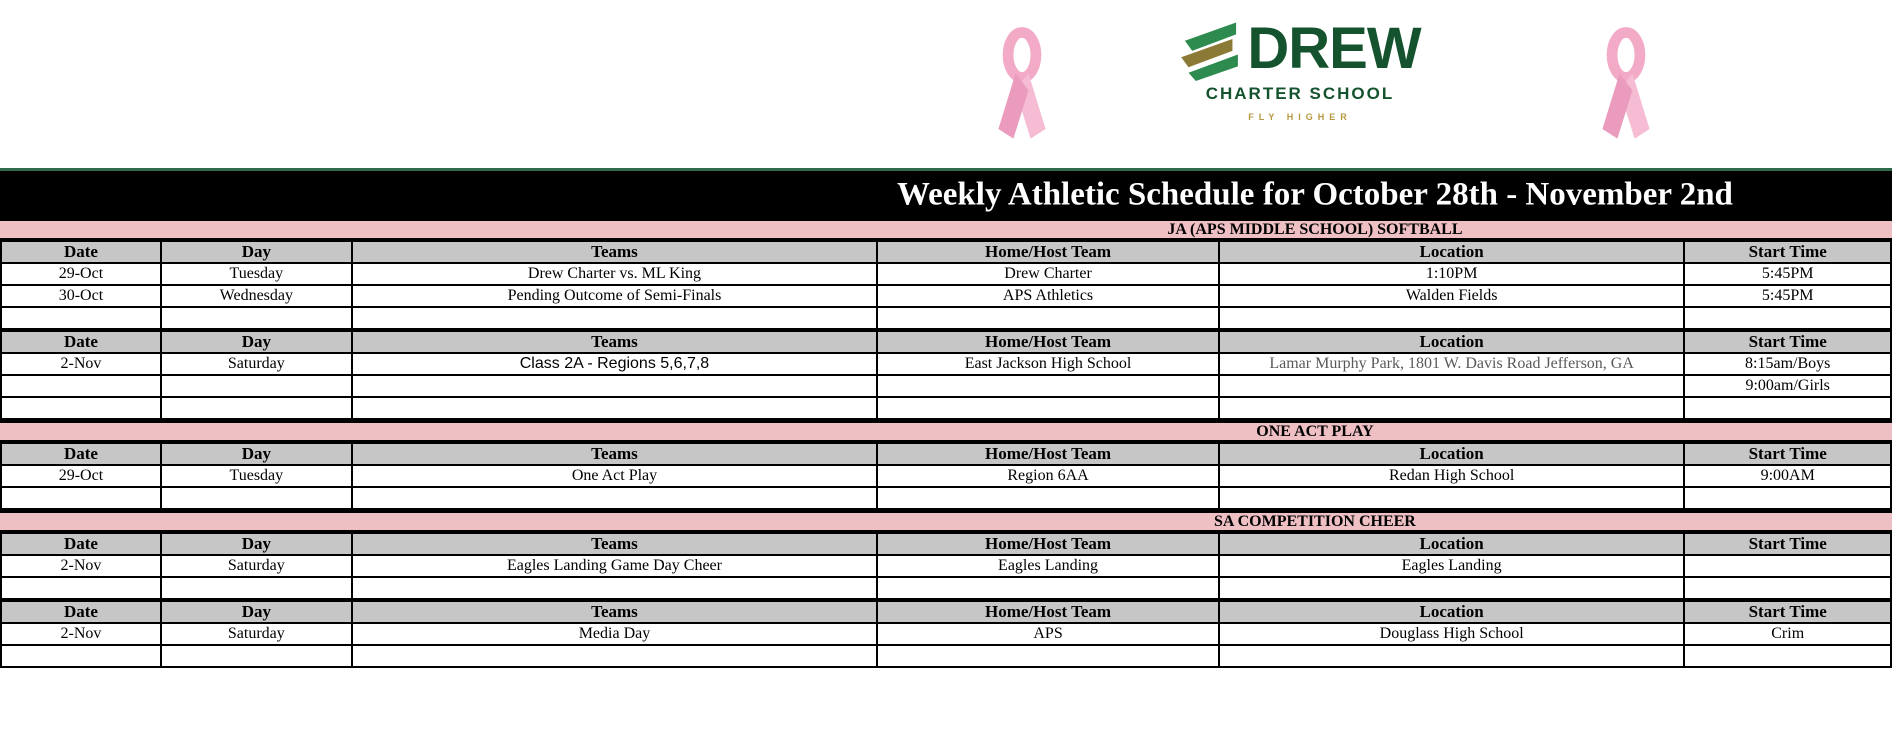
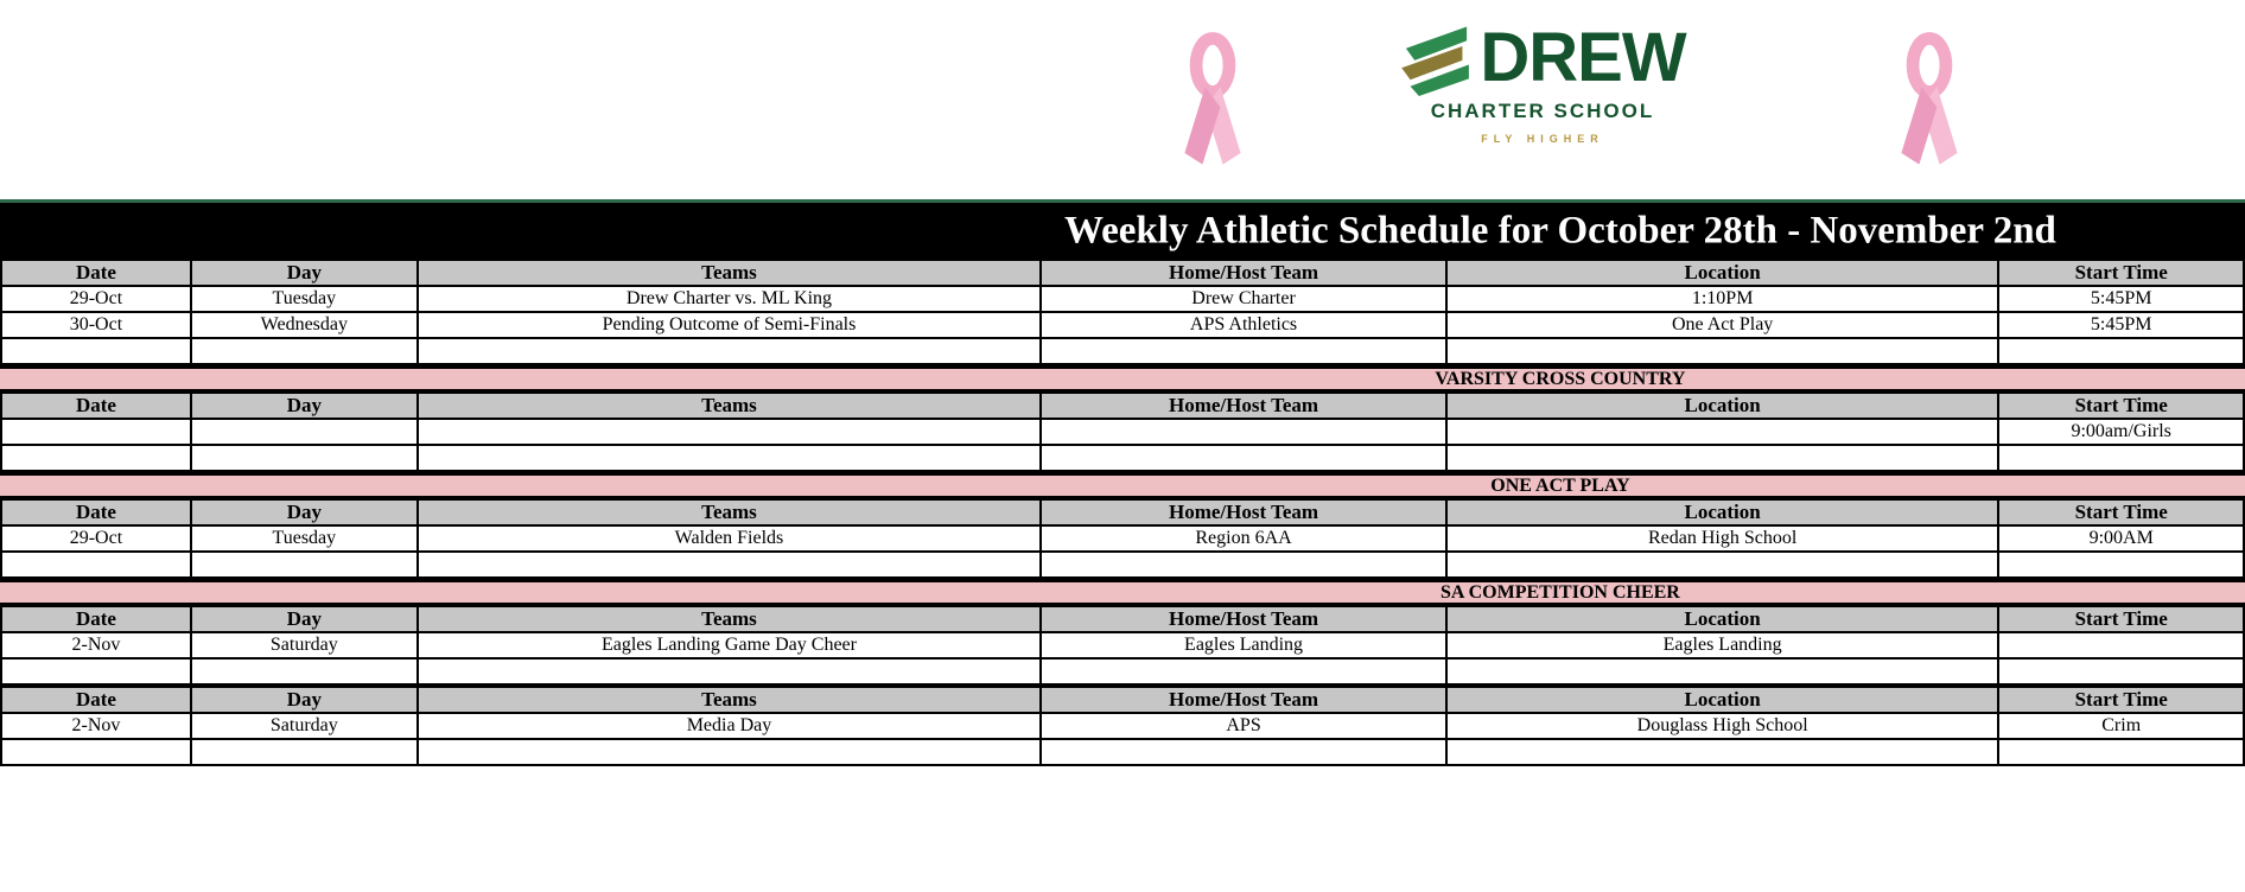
  DREW
  CHARTER SCHOOL
  FLY HIGHER
  Weekly Athletic Schedule for October 28th - November 2nd
- JA (APS MIDDLE SCHOOL) SOFTBALL
  Date	Day	Teams	Home/Host Team	Location	Start Time
  29-Oct	Tuesday	Drew Charter vs. ML King	Drew Charter	1:10PM	5:45PM
- 30-Oct	Wednesday	Pending Outcome of Semi-Finals	APS Athletics	Walden Fields	5:45PM
+ 30-Oct	Wednesday	Pending Outcome of Semi-Finals	APS Athletics	One Act Play	5:45PM
+ VARSITY CROSS COUNTRY
  Date	Day	Teams	Home/Host Team	Location	Start Time
- 2-Nov	Saturday	Class 2A - Regions 5,6,7,8	East Jackson High School	Lamar Murphy Park, 1801 W. Davis Road Jefferson, GA	8:15am/Boys
  					9:00am/Girls
  ONE ACT PLAY
  Date	Day	Teams	Home/Host Team	Location	Start Time
- 29-Oct	Tuesday	One Act Play	Region 6AA	Redan High School	9:00AM
+ 29-Oct	Tuesday	Walden Fields	Region 6AA	Redan High School	9:00AM
  SA COMPETITION CHEER
  Date	Day	Teams	Home/Host Team	Location	Start Time
  2-Nov	Saturday	Eagles Landing Game Day Cheer	Eagles Landing	Eagles Landing
  Date	Day	Teams	Home/Host Team	Location	Start Time
  2-Nov	Saturday	Media Day	APS	Douglass High School	Crim
